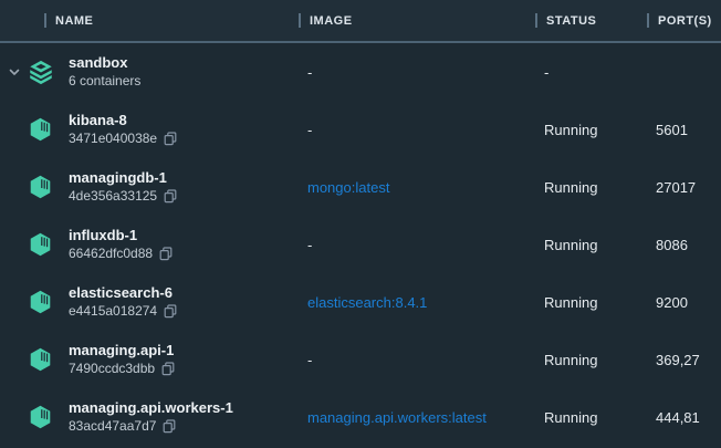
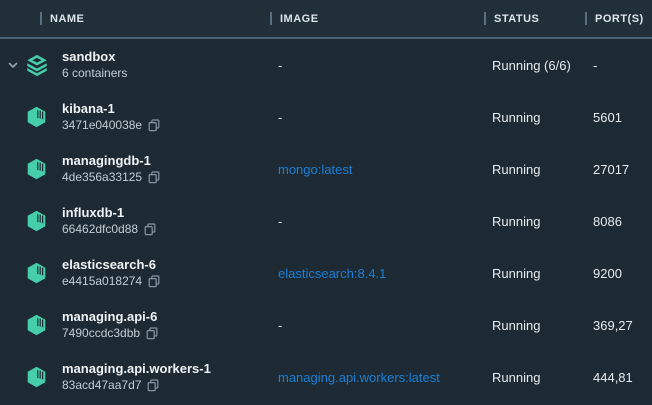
  NAME
  IMAGE
  STATUS
  PORT(S)
  sandbox
  6 containers
  -
+ Running (6/6)
  -
- kibana-8
+ kibana-1
  3471e040038e
  -
  Running
  5601
  managingdb-1
  4de356a33125
  mongo:latest
  Running
  27017
  influxdb-1
  66462dfc0d88
  -
  Running
  8086
  elasticsearch-6
  e4415a018274
  elasticsearch:8.4.1
  Running
  9200
- managing.api-1
+ managing.api-6
  7490ccdc3dbb
  -
  Running
  369,27
  managing.api.workers-1
  83acd47aa7d7
  managing.api.workers:latest
  Running
  444,81
